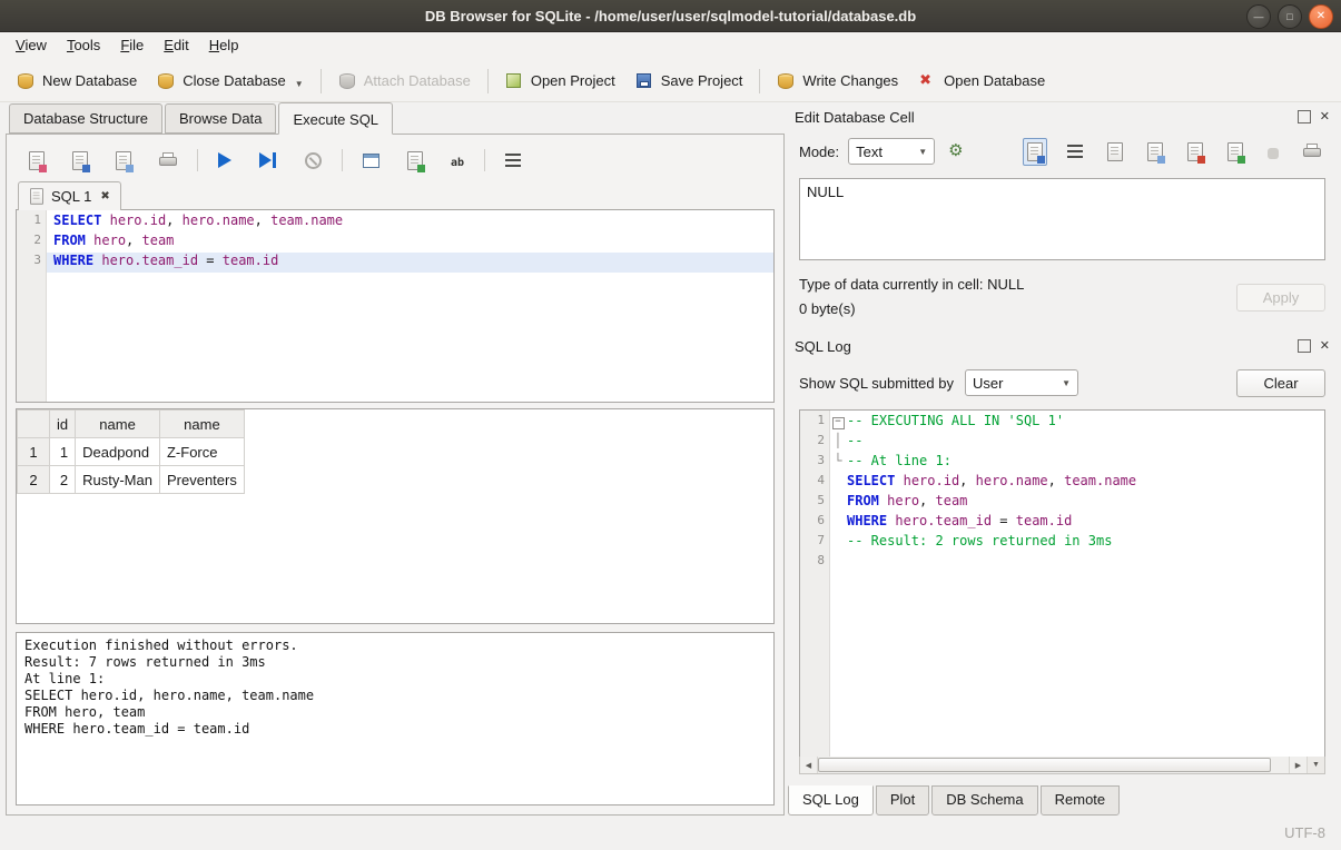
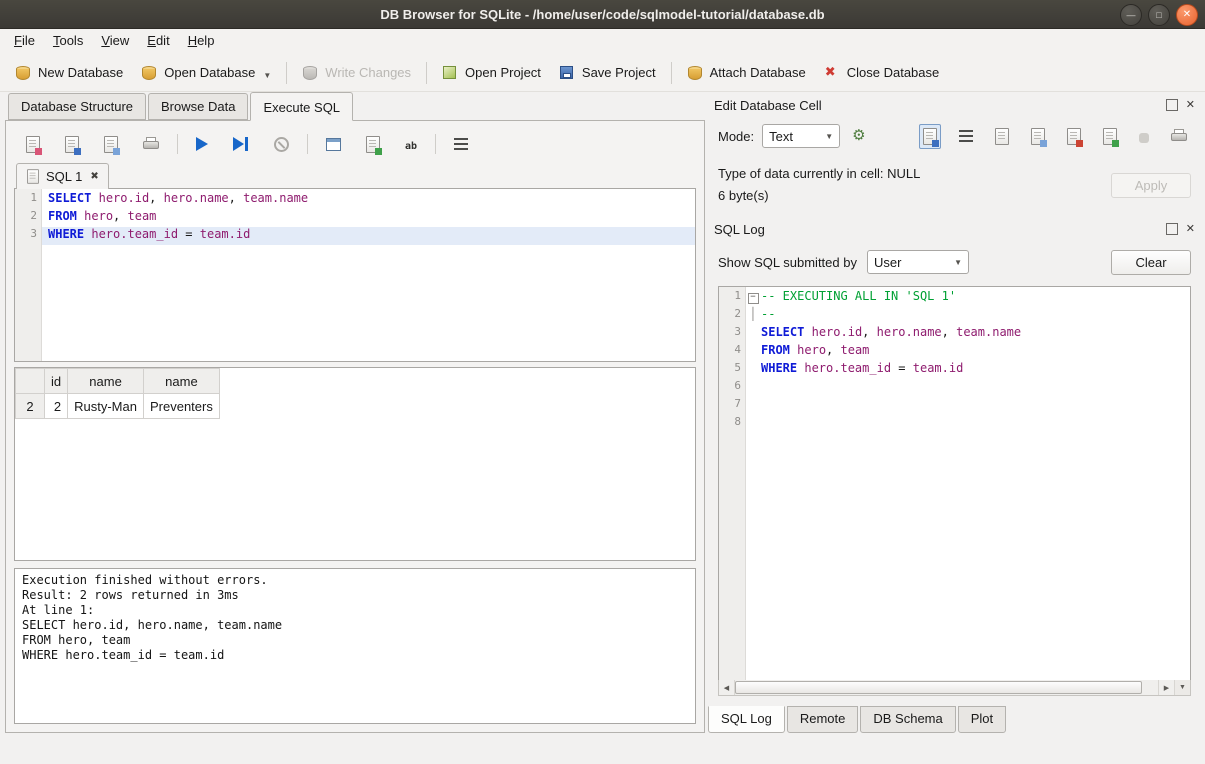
- DB Browser for SQLite - /home/user/user/sqlmodel-tutorial/database.db
+ DB Browser for SQLite - /home/user/code/sqlmodel-tutorial/database.db
  —
  □
  ✕
- View
+ File
  Tools
- File
+ View
  Edit
  Help
  New Database
- Close Database
+ Open Database
  ▼
- Attach Database
+ Write Changes
  Open Project
  Save Project
- Write Changes
+ Attach Database
- Open Database
+ Close Database
  Database Structure
  Browse Data
  Execute SQL
  SQL 1
  ✖
  1
  2
  3
  SELECT hero.id, hero.name, team.name
  FROM hero, team
  WHERE hero.team_id = team.id
  	id	name	name
- 1	1	Deadpond	Z-Force
  2	2	Rusty-Man	Preventers
  Execution finished without errors.
- Result: 7 rows returned in 3ms
+ Result: 2 rows returned in 3ms
  At line 1:
  SELECT hero.id, hero.name, team.name
  FROM hero, team
  WHERE hero.team_id = team.id
  Edit Database Cell
  ✕
  Mode:
  Text
  ▼
- NULL
  Type of data currently in cell: NULL
- 0 byte(s)
+ 6 byte(s)
  Apply
  SQL Log
  ✕
  Show SQL submitted by
  User
  ▼
  Clear
  1
  2
  3
  4
  5
  6
  7
  8
  −
  -- EXECUTING ALL IN 'SQL 1'
  │
  --
- └
- -- At line 1:
  SELECT hero.id, hero.name, team.name
  FROM hero, team
  WHERE hero.team_id = team.id
- -- Result: 2 rows returned in 3ms
  SQL Log
- Plot
+ Remote
  DB Schema
- Remote
+ Plot
- UTF-8
